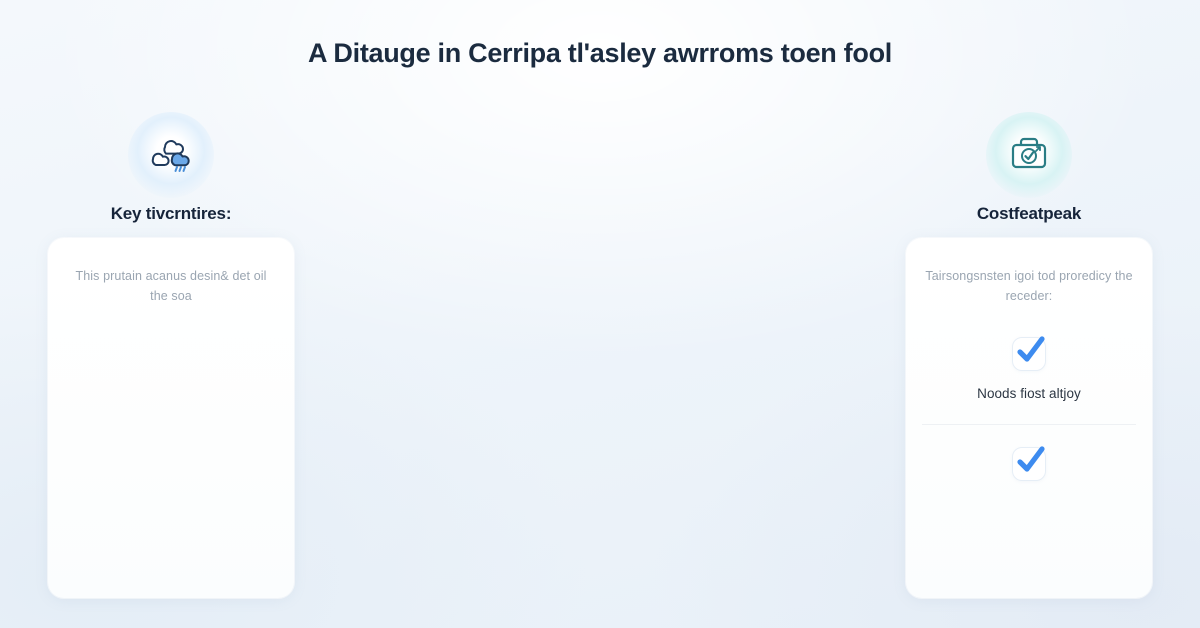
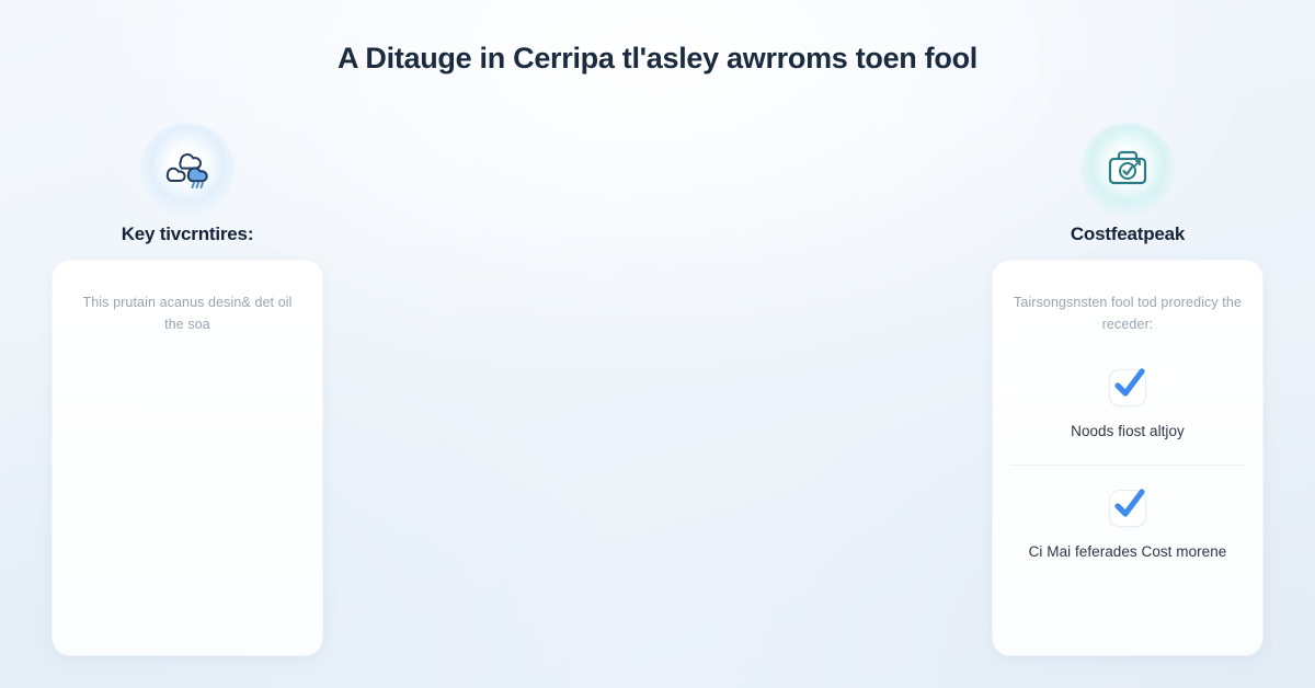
  A Ditauge in Cerripa tl'asley awrroms toen fool
  Key tivcrntires:
  This prutain acanus desin& det oil the soa
  Costfeatpeak
- Tairsongsnsten igoi tod proredicy the receder:
+ Tairsongsnsten fool tod proredicy the receder:
  Noods fiost altjoy
+ Ci Mai feferades Cost morene
